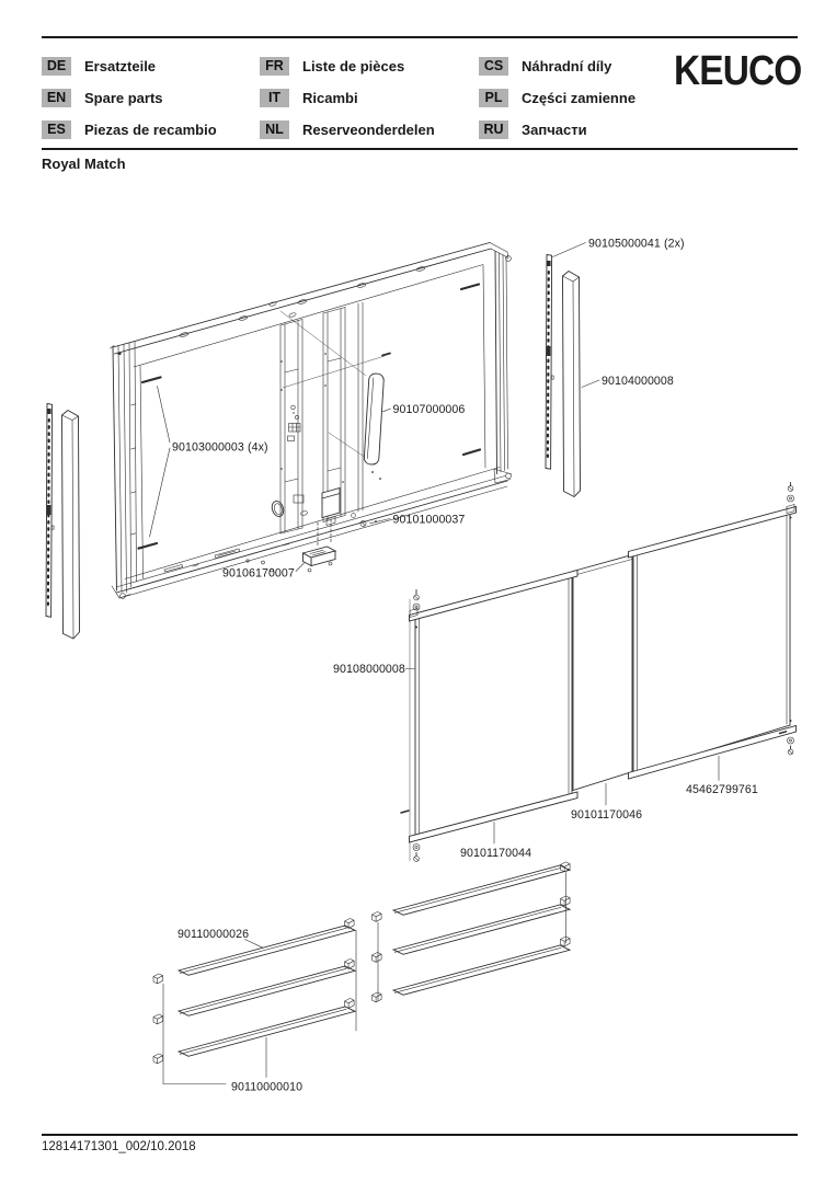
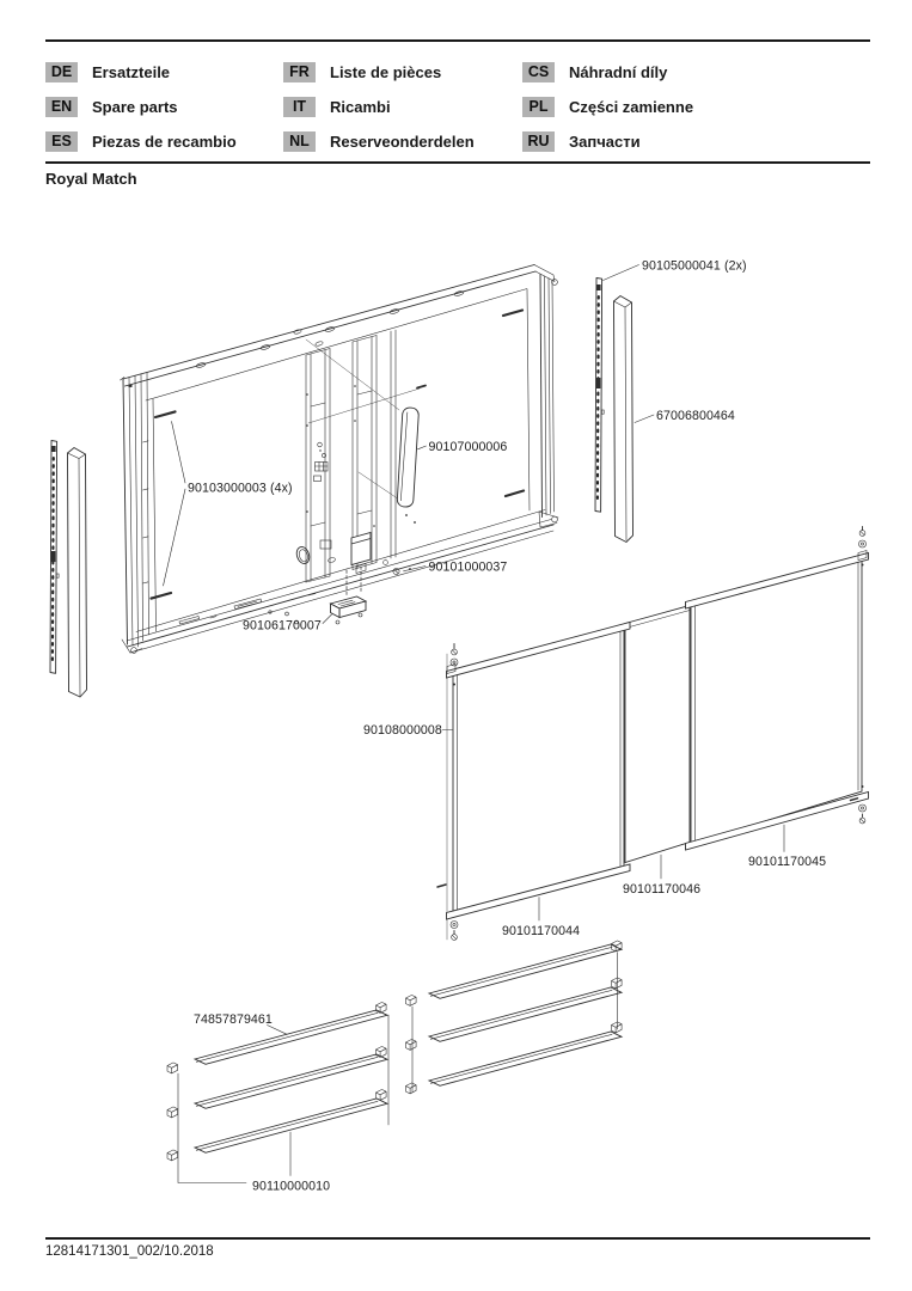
  DE
  Ersatzteile
  EN
  Spare parts
  ES
  Piezas de recambio
  FR
  Liste de pièces
  IT
  Ricambi
  NL
  Reserveonderdelen
  CS
  Náhradní díly
  PL
  Części zamienne
  RU
  Запчасти
- KEUCO
  Royal Match
  90105000041 (2x)
- 90104000008
+ 67006800464
  90107000006
  90103000003 (4x)
  90101000037
  90106170007
  90108000008
- 45462799761
+ 90101170045
  90101170046
  90101170044
- 90110000026
+ 74857879461
  90110000010
  12814171301_002/10.2018
